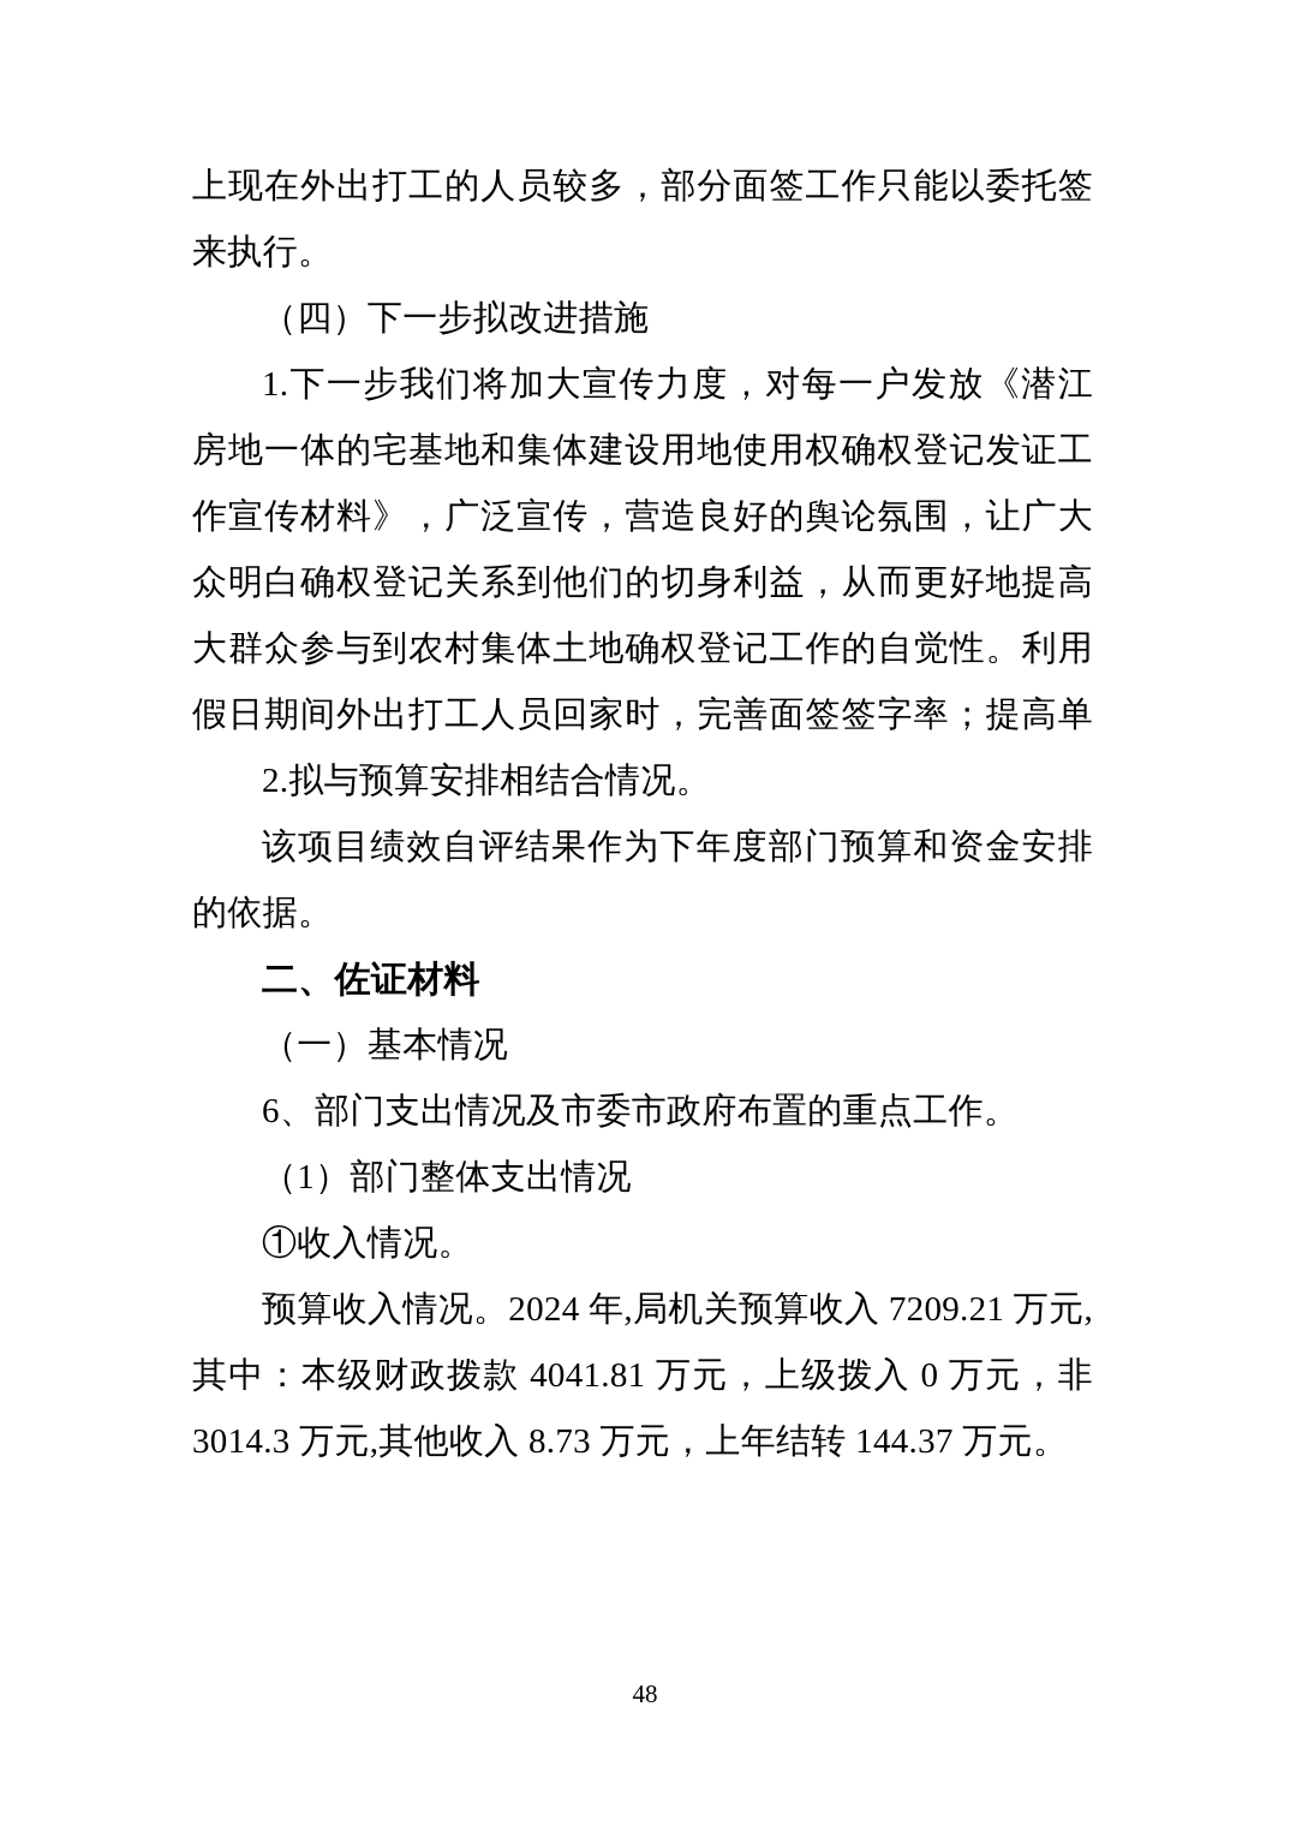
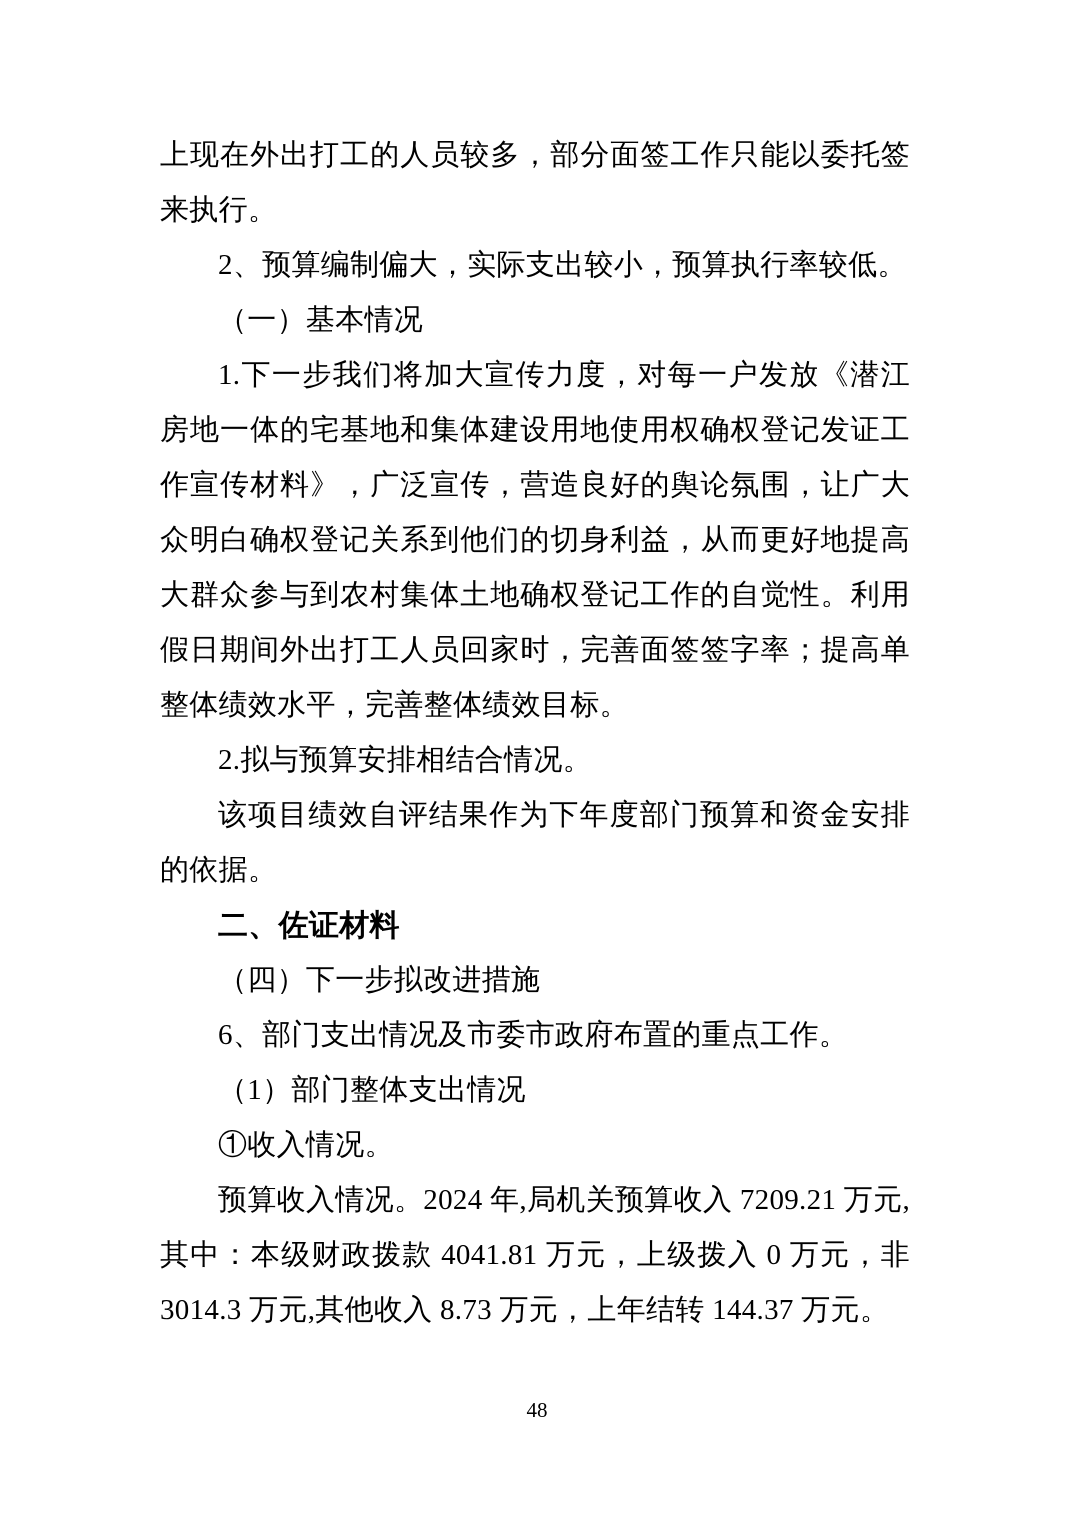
  上现在外出打工的人员较多，部分面签工作只能以委托签
  来执行。
+ 2、预算编制偏大，实际支出较小，预算执行率较低。
- （四）下一步拟改进措施
+ （一）基本情况
  1.下一步我们将加大宣传力度，对每一户发放《潜江
  房地一体的宅基地和集体建设用地使用权确权登记发证工
  作宣传材料》，广泛宣传，营造良好的舆论氛围，让广大
  众明白确权登记关系到他们的切身利益，从而更好地提高
  大群众参与到农村集体土地确权登记工作的自觉性。利用
  假日期间外出打工人员回家时，完善面签签字率；提高单
+ 整体绩效水平，完善整体绩效目标。
  2.拟与预算安排相结合情况。
  该项目绩效自评结果作为下年度部门预算和资金安排
  的依据。
  二、佐证材料
- （一）基本情况
+ （四）下一步拟改进措施
  6、部门支出情况及市委市政府布置的重点工作。
  （1）部门整体支出情况
  ①收入情况。
  预算收入情况。2024 年,局机关预算收入 7209.21 万元,
  其中：本级财政拨款 4041.81 万元，上级拨入 0 万元，非
  3014.3 万元,其他收入 8.73 万元，上年结转 144.37 万元。
  48
